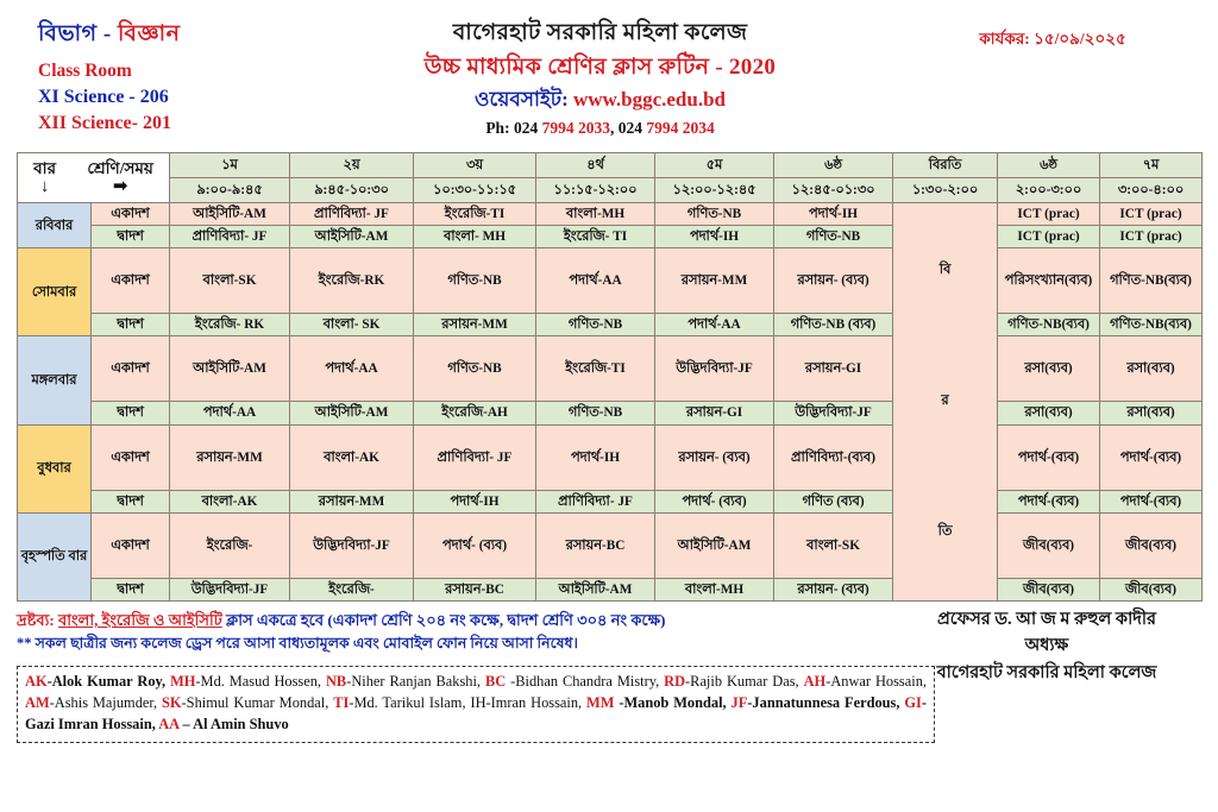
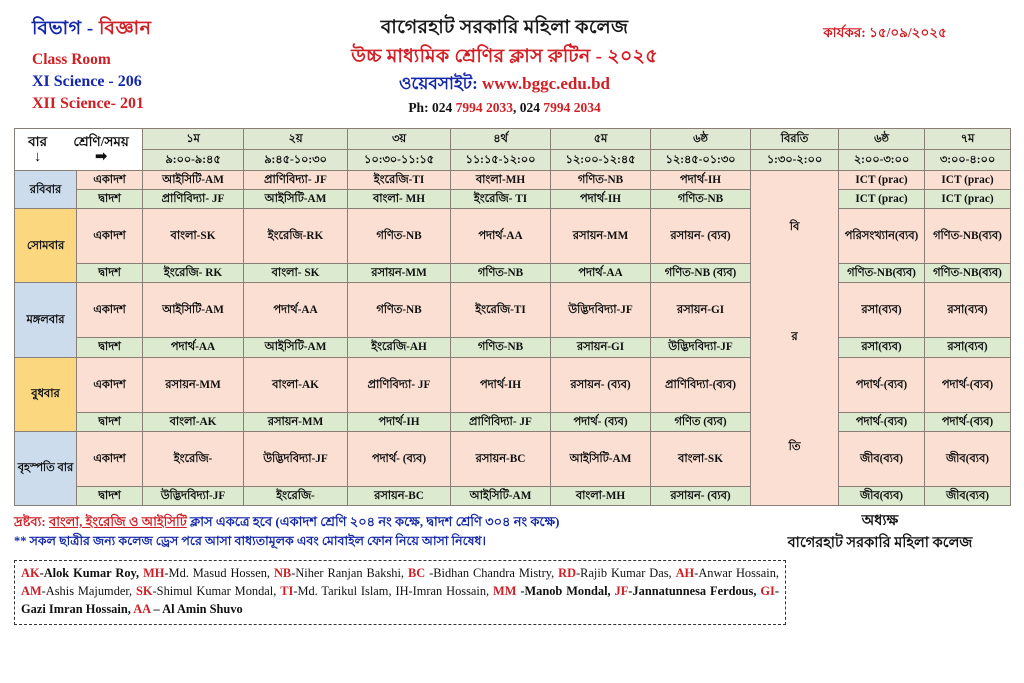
  বিভাগ - বিজ্ঞান
  Class Room
  XI Science - 206
  XII Science- 201
  বাগেরহাট সরকারি মহিলা কলেজ
- উচ্চ মাধ্যমিক শ্রেণির ক্লাস রুটিন - 2020
+ উচ্চ মাধ্যমিক শ্রেণির ক্লাস রুটিন - ২০২৫
  ওয়েবসাইট: www.bggc.edu.bd
  Ph: 024 7994 2033, 024 7994 2034
  কার্যকর: ১৫/০৯/২০২৫
  বার ↓ শ্রেণি/সময় ➡	১ম	২য়	৩য়	৪র্থ	৫ম	৬ষ্ঠ	বিরতি	৬ষ্ঠ	৭ম
  ৯:০০-৯:৪৫	৯:৪৫-১০:৩০	১০:৩০-১১:১৫	১১:১৫-১২:০০	১২:০০-১২:৪৫	১২:৪৫-০১:৩০	১:৩০-২:০০	২:০০-৩:০০	৩:০০-৪:০০
  রবিবার	একাদশ	আইসিটি-AM	প্রাণিবিদ্যা- JF	ইংরেজি-TI	বাংলা-MH	গণিত-NB	পদার্থ-IH	বিরতি	ICT (prac)	ICT (prac)
  দ্বাদশ	প্রাণিবিদ্যা- JF	আইসিটি-AM	বাংলা- MH	ইংরেজি- TI	পদার্থ-IH	গণিত-NB	ICT (prac)	ICT (prac)
  সোমবার	একাদশ	বাংলা-SK	ইংরেজি-RK	গণিত-NB	পদার্থ-AA	রসায়ন-MM	রসায়ন- (ব্যব)	পরিসংখ্যান(ব্যব)	গণিত-NB(ব্যব)
  দ্বাদশ	ইংরেজি- RK	বাংলা- SK	রসায়ন-MM	গণিত-NB	পদার্থ-AA	গণিত-NB (ব্যব)	গণিত-NB(ব্যব)	গণিত-NB(ব্যব)
  মঙ্গলবার	একাদশ	আইসিটি-AM	পদার্থ-AA	গণিত-NB	ইংরেজি-TI	উদ্ভিদবিদ্যা-JF	রসায়ন-GI	রসা(ব্যব)	রসা(ব্যব)
  দ্বাদশ	পদার্থ-AA	আইসিটি-AM	ইংরেজি-AH	গণিত-NB	রসায়ন-GI	উদ্ভিদবিদ্যা-JF	রসা(ব্যব)	রসা(ব্যব)
  বুধবার	একাদশ	রসায়ন-MM	বাংলা-AK	প্রাণিবিদ্যা- JF	পদার্থ-IH	রসায়ন- (ব্যব)	প্রাণিবিদ্যা-(ব্যব)	পদার্থ-(ব্যব)	পদার্থ-(ব্যব)
  দ্বাদশ	বাংলা-AK	রসায়ন-MM	পদার্থ-IH	প্রাণিবিদ্যা- JF	পদার্থ- (ব্যব)	গণিত (ব্যব)	পদার্থ-(ব্যব)	পদার্থ-(ব্যব)
  বৃহস্পতি বার	একাদশ	ইংরেজি-	উদ্ভিদবিদ্যা-JF	পদার্থ- (ব্যব)	রসায়ন-BC	আইসিটি-AM	বাংলা-SK	জীব(ব্যব)	জীব(ব্যব)
  দ্বাদশ	উদ্ভিদবিদ্যা-JF	ইংরেজি-	রসায়ন-BC	আইসিটি-AM	বাংলা-MH	রসায়ন- (ব্যব)	জীব(ব্যব)	জীব(ব্যব)
  দ্রষ্টব্য: বাংলা, ইংরেজি ও আইসিটি ক্লাস একত্রে হবে (একাদশ শ্রেণি ২০৪ নং কক্ষে, দ্বাদশ শ্রেণি ৩০৪ নং কক্ষে)
  ** সকল ছাত্রীর জন্য কলেজ ড্রেস পরে আসা বাধ্যতামূলক এবং মোবাইল ফোন নিয়ে আসা নিষেধ।
- প্রফেসর ড. আ জ ম রুহুল কাদীর
  অধ্যক্ষ
  বাগেরহাট সরকারি মহিলা কলেজ
  AK-Alok Kumar Roy, MH-Md. Masud Hossen, NB-Niher Ranjan Bakshi, BC -Bidhan Chandra Mistry, RD-Rajib Kumar Das, AH-Anwar Hossain, AM-Ashis Majumder, SK-Shimul Kumar Mondal, TI-Md. Tarikul Islam, IH-Imran Hossain, MM -Manob Mondal, JF-Jannatunnesa Ferdous, GI- Gazi Imran Hossain, AA – Al Amin Shuvo
